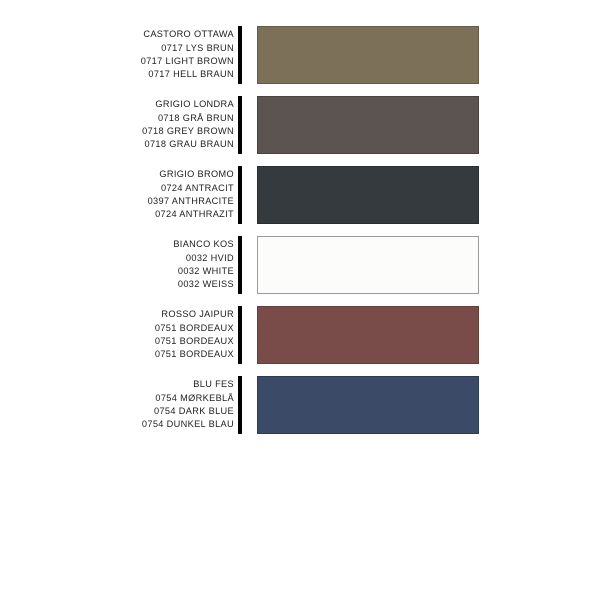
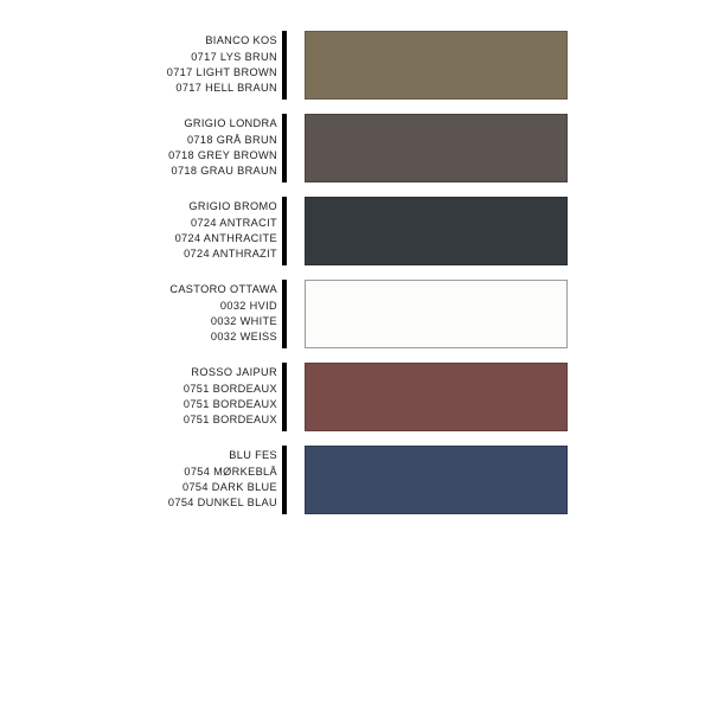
- CASTORO OTTAWA
+ BIANCO KOS
  0717 LYS BRUN
  0717 LIGHT BROWN
  0717 HELL BRAUN
  GRIGIO LONDRA
  0718 GRÅ BRUN
  0718 GREY BROWN
  0718 GRAU BRAUN
  GRIGIO BROMO
  0724 ANTRACIT
- 0397 ANTHRACITE
+ 0724 ANTHRACITE
  0724 ANTHRAZIT
- BIANCO KOS
+ CASTORO OTTAWA
  0032 HVID
  0032 WHITE
  0032 WEISS
  ROSSO JAIPUR
  0751 BORDEAUX
  0751 BORDEAUX
  0751 BORDEAUX
  BLU FES
  0754 MØRKEBLÅ
  0754 DARK BLUE
  0754 DUNKEL BLAU
